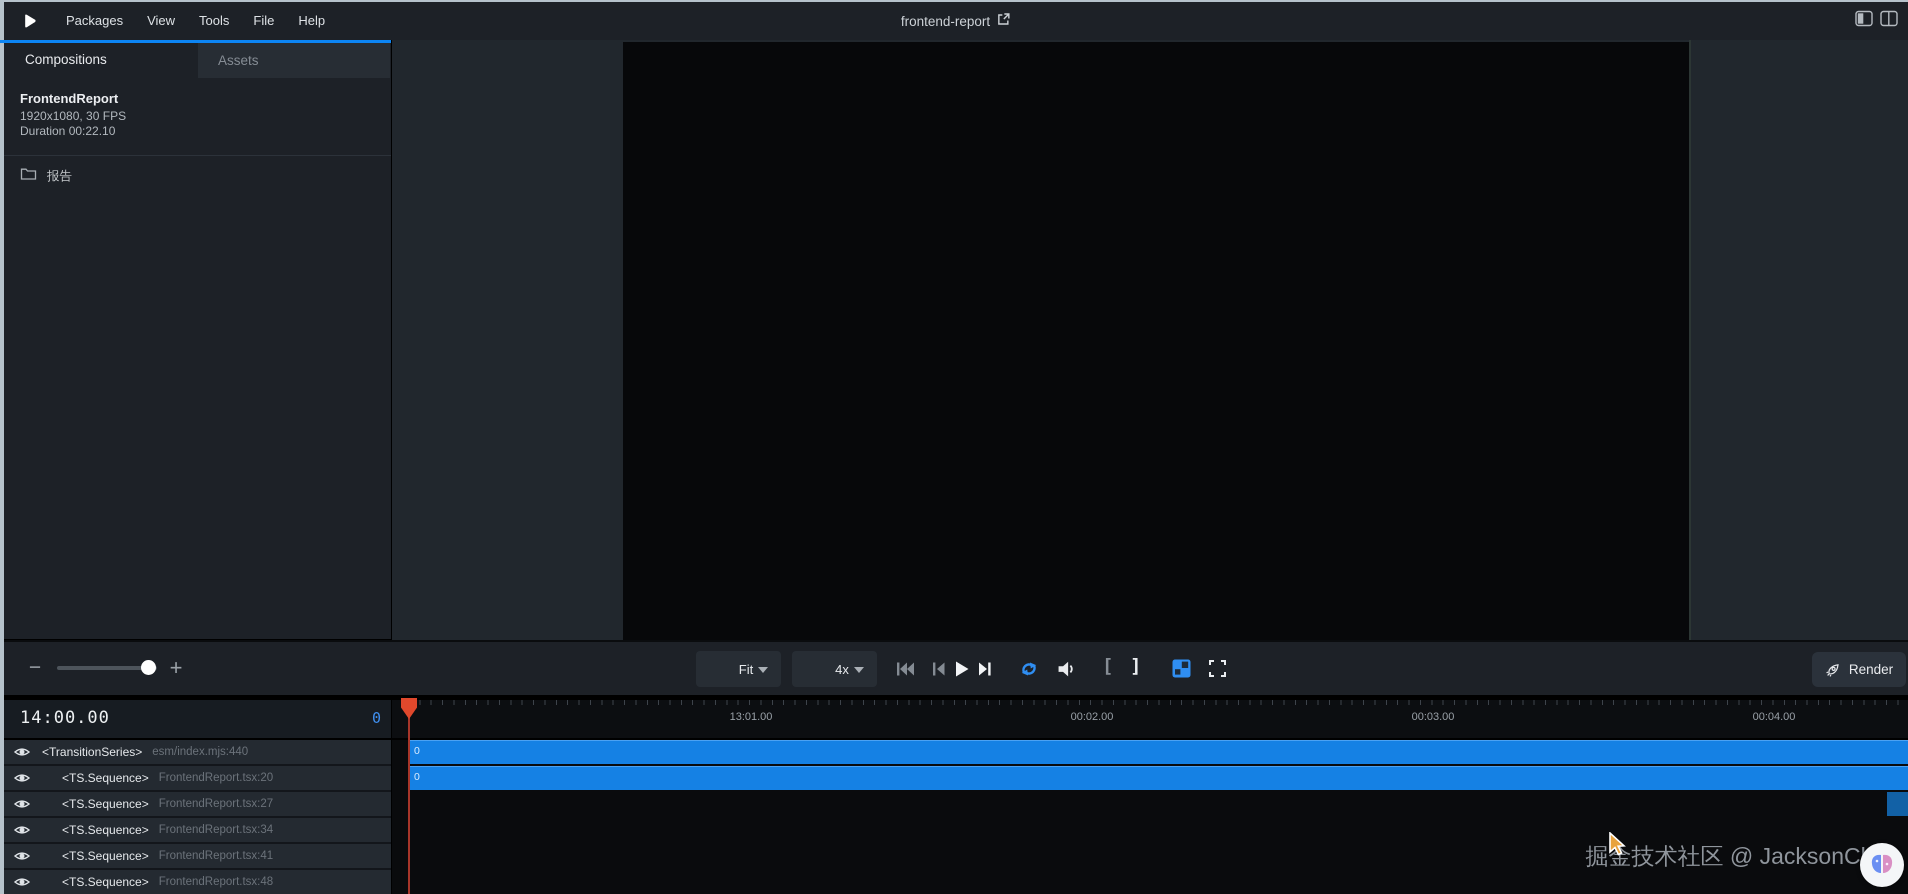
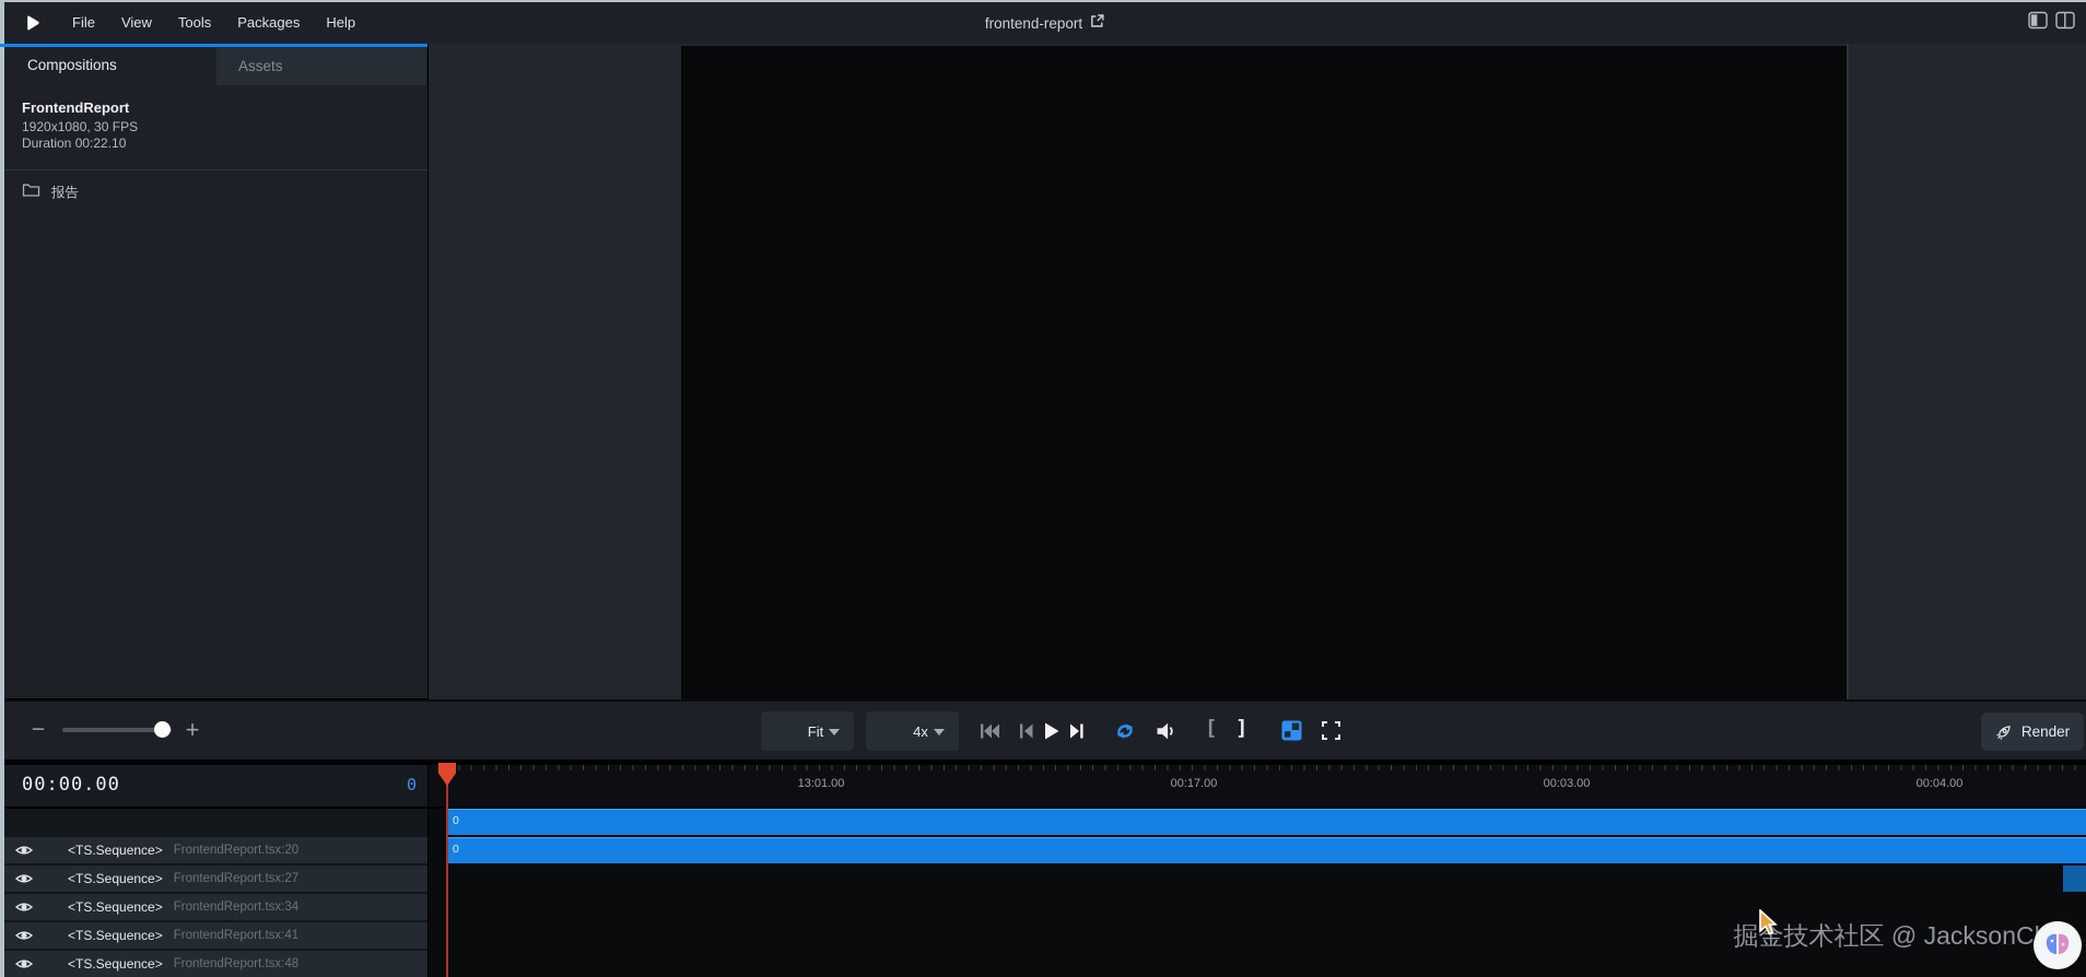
- Packages
+ File
  View
  Tools
- File
+ Packages
  Help
  frontend-report
  Compositions
  Assets
  FrontendReport
  1920x1080, 30 FPS
  Duration 00:22.10
  报告
  −
  +
  Fit
  4x
  [
  ]
  Render
- 14:00.00
+ 00:00.00
  0
  13:01.00
- 00:02.00
+ 00:17.00
  00:03.00
  00:04.00
- <TransitionSeries>
- esm/index.mjs:440
  <TS.Sequence>
  FrontendReport.tsx:20
  <TS.Sequence>
  FrontendReport.tsx:27
  <TS.Sequence>
  FrontendReport.tsx:34
  <TS.Sequence>
  FrontendReport.tsx:41
  <TS.Sequence>
  FrontendReport.tsx:48
  0
  0
  掘金技术社区 @ JacksonC
